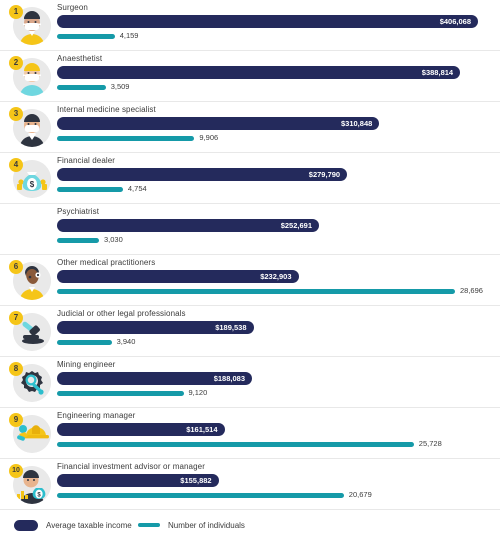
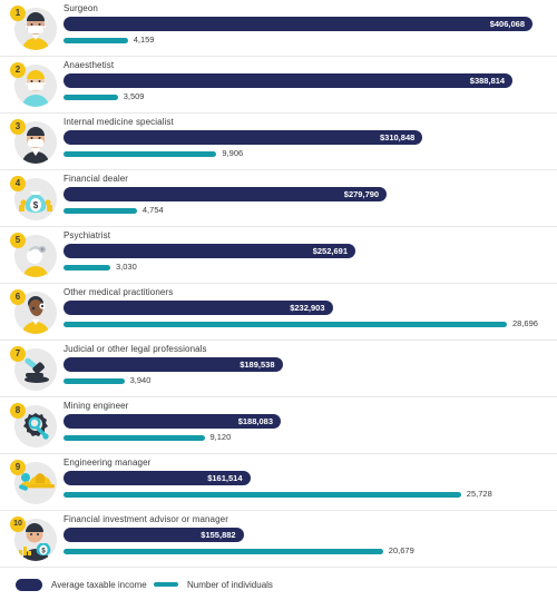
  1
  Surgeon
  $406,068
  4,159
  2
  Anaesthetist
  $388,814
  3,509
  3
  Internal medicine specialist
  $310,848
  9,906
  $
  4
  Financial dealer
  $279,790
  4,754
+ 5
  Psychiatrist
  $252,691
  3,030
  6
  Other medical practitioners
  $232,903
  28,696
  7
  Judicial or other legal professionals
  $189,538
  3,940
  8
  Mining engineer
  $188,083
  9,120
  9
  Engineering manager
  $161,514
  25,728
  Financial investment advisor or manager
  $155,882
  20,679
  Average taxable income
  Number of individuals
